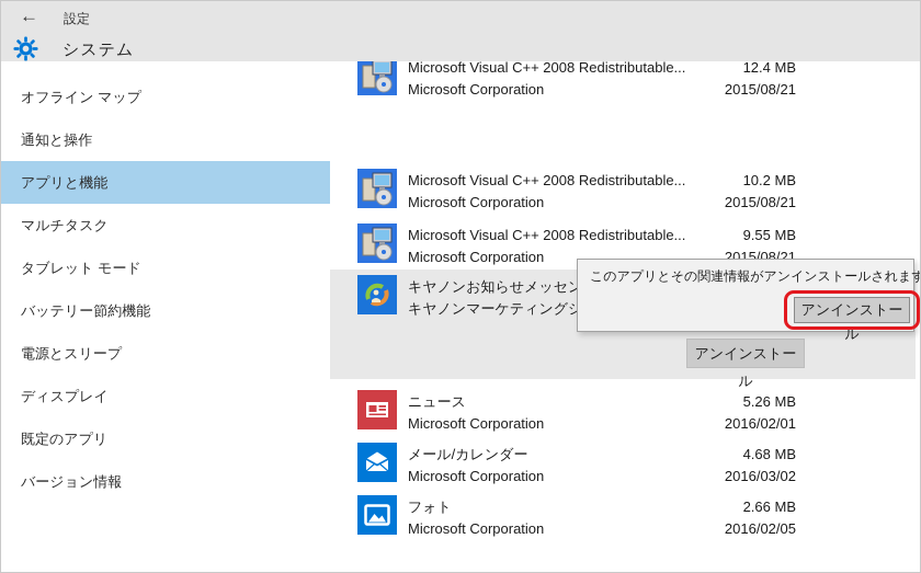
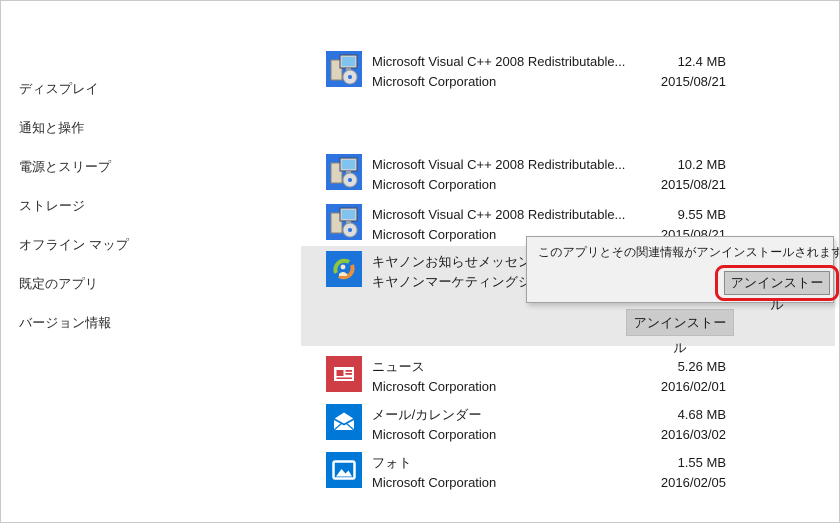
  Microsoft Visual C++ 2008 Redistributable...
  Microsoft Corporation
  12.4 MB
  2015/08/21
  Microsoft Visual C++ 2008 Redistributable...
  Microsoft Corporation
  10.2 MB
  2015/08/21
  Microsoft Visual C++ 2008 Redistributable...
  Microsoft Corporation
  9.55 MB
  2015/08/21
  キヤノンお知らせメッセン
  キヤノンマーケティングジ
  アンインストール
  ニュース
  Microsoft Corporation
  5.26 MB
  2016/02/01
  メール/カレンダー
  Microsoft Corporation
  4.68 MB
  2016/03/02
  フォト
  Microsoft Corporation
- 2.66 MB
+ 1.55 MB
  2016/02/05
  このアプリとその関連情報がアンインストールされます
  アンインストール
- ←
- 設定
- システム
- オフライン マップ
+ ディスプレイ
  通知と操作
- アプリと機能
- マルチタスク
- タブレット モード
- バッテリー節約機能
  電源とスリープ
+ ストレージ
- ディスプレイ
+ オフライン マップ
  既定のアプリ
  バージョン情報
